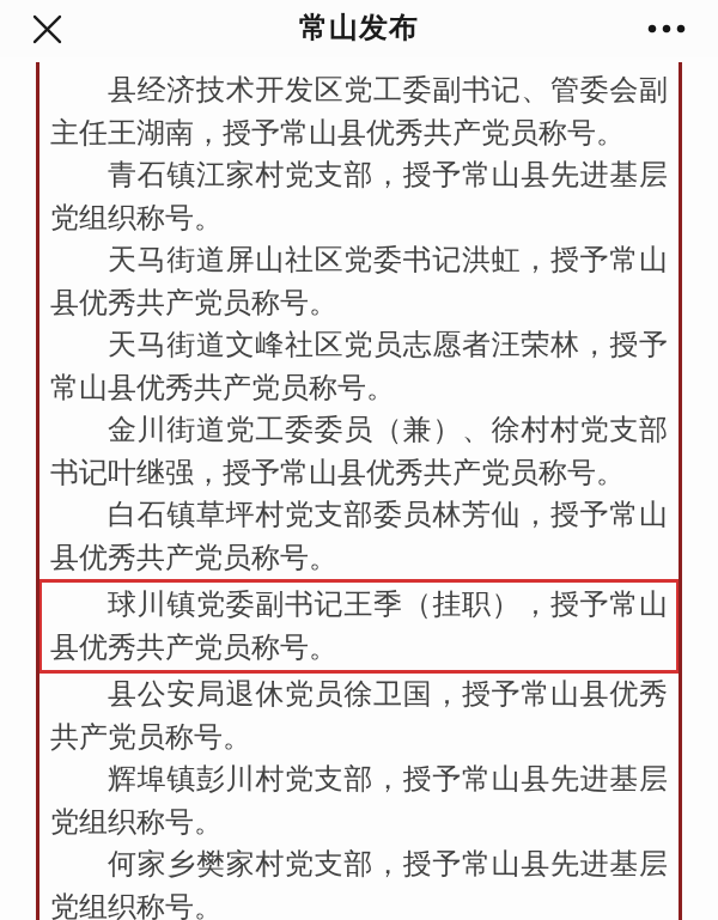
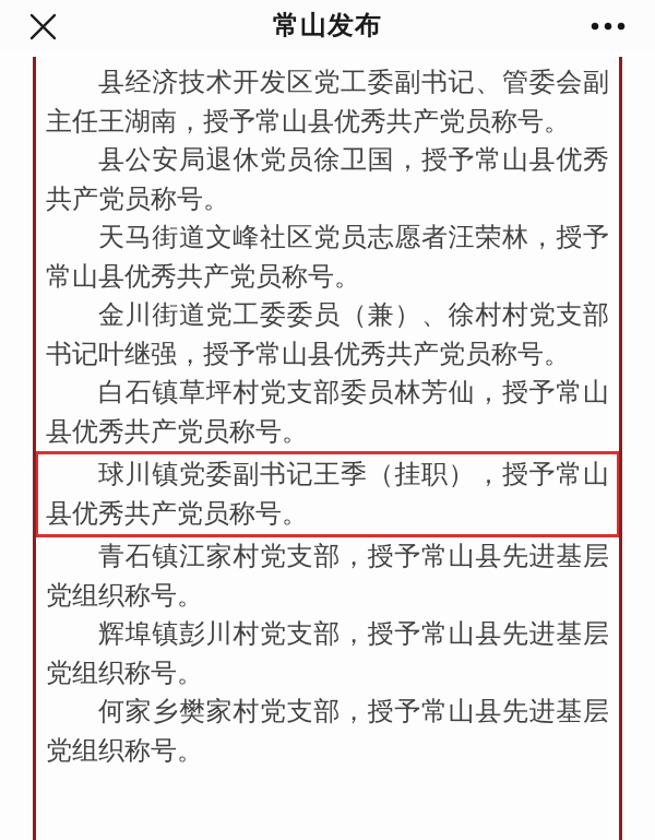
  常山发布
  县经济技术开发区党工委副书记、管委会副主任王湖南，授予常山县优秀共产党员称号。
- 青石镇江家村党支部，授予常山县先进基层党组织称号。
+ 县公安局退休党员徐卫国，授予常山县优秀共产党员称号。
- 天马街道屏山社区党委书记洪虹，授予常山县优秀共产党员称号。
  天马街道文峰社区党员志愿者汪荣林，授予常山县优秀共产党员称号。
  金川街道党工委委员（兼）、徐村村党支部书记叶继强，授予常山县优秀共产党员称号。
  白石镇草坪村党支部委员林芳仙，授予常山县优秀共产党员称号。
  球川镇党委副书记王季（挂职），授予常山县优秀共产党员称号。
- 县公安局退休党员徐卫国，授予常山县优秀共产党员称号。
+ 青石镇江家村党支部，授予常山县先进基层党组织称号。
  辉埠镇彭川村党支部，授予常山县先进基层党组织称号。
  何家乡樊家村党支部，授予常山县先进基层党组织称号。
